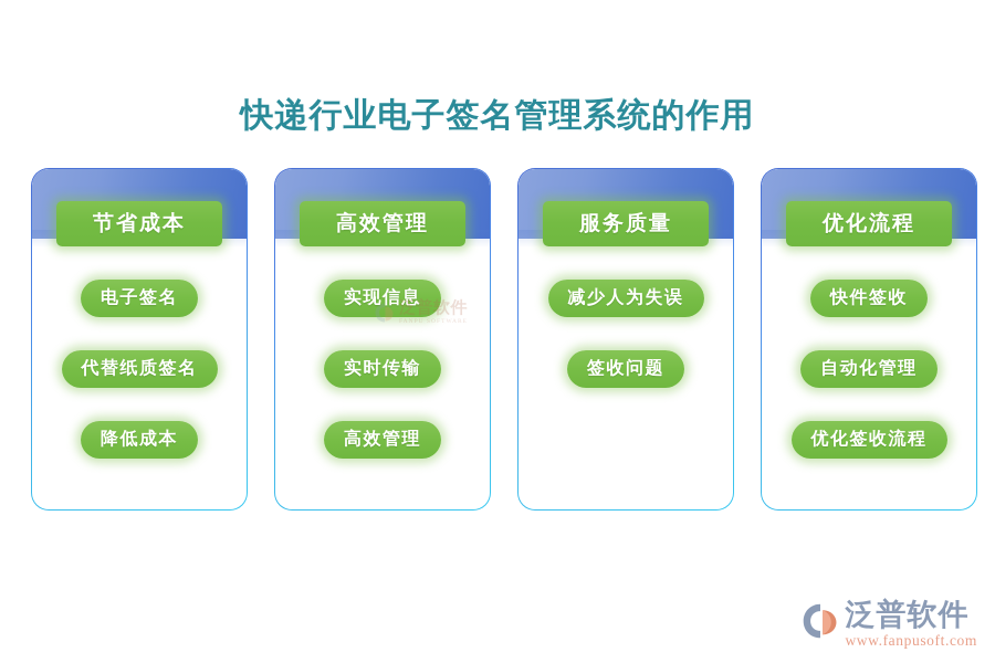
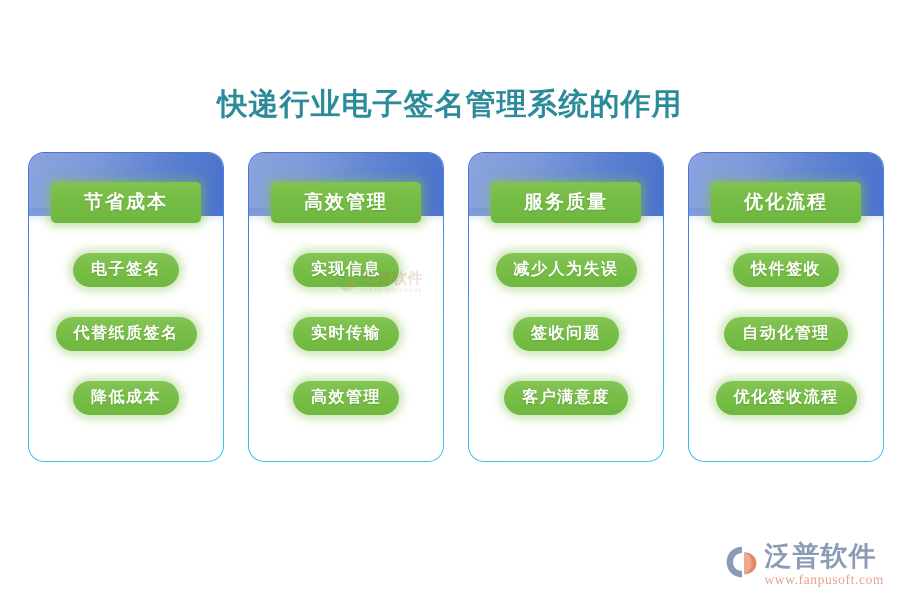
  快递行业电子签名管理系统的作用
  电子签名
  代替纸质签名
  降低成本
  节省成本
  实现信息
  实时传输
  高效管理
  高效管理
  减少人为失误
  签收问题
+ 客户满意度
  服务质量
  快件签收
  自动化管理
  优化签收流程
  优化流程
  泛普软件
  泛普软件
  www.fanpusoft.com
